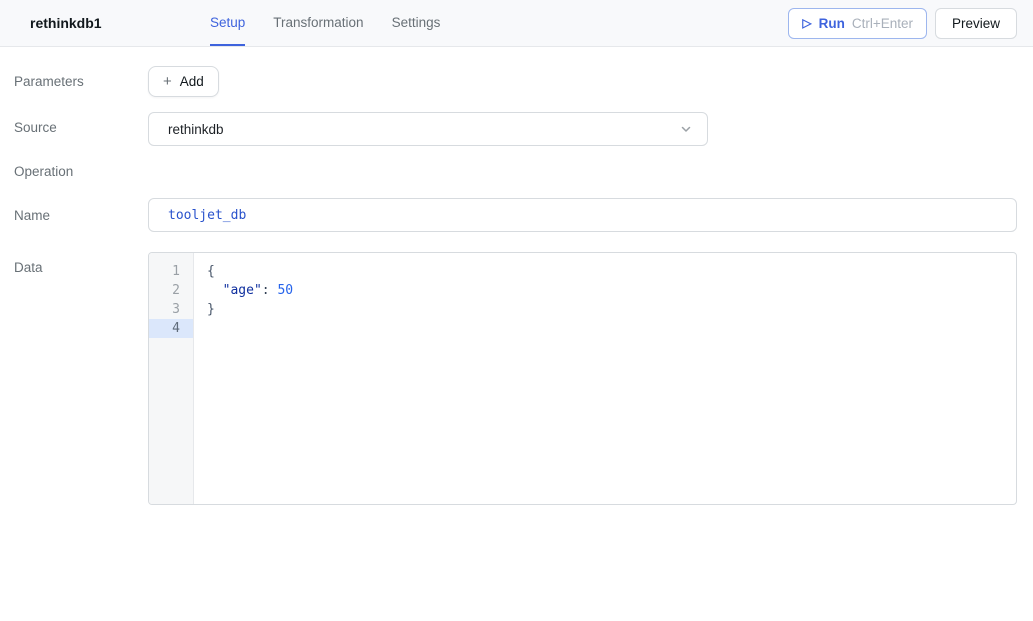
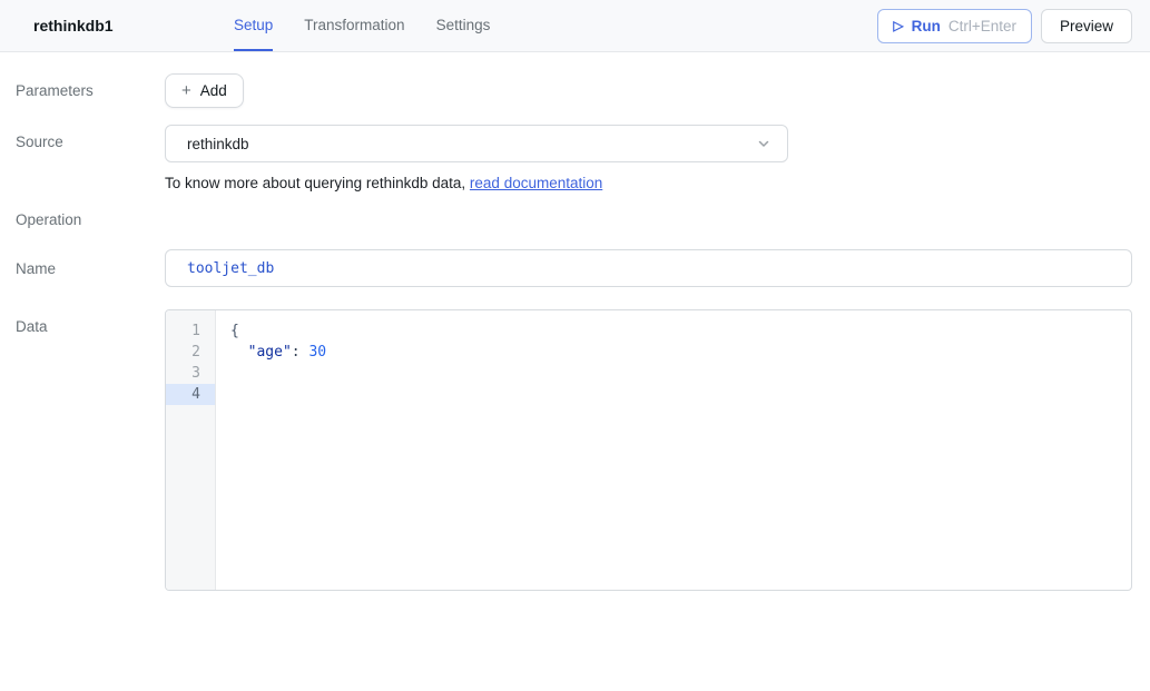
  rethinkdb1
  Setup
  Transformation
  Settings
  ▷
  Run
  Ctrl+Enter
  Preview
  Parameters
  +
  Add
  Source
  rethinkdb
+ To know more about querying rethinkdb data, read documentation
  Operation
  Name
  tooljet_db
  Data
  1
  2
  3
  4
  {
- "age": 50
+ "age": 30
- }
